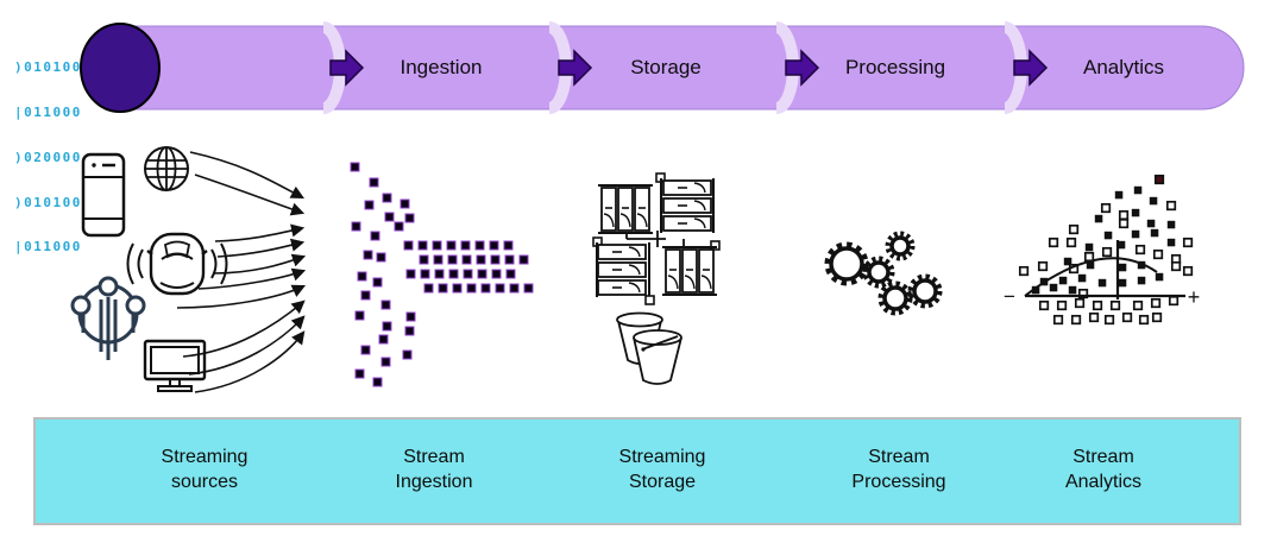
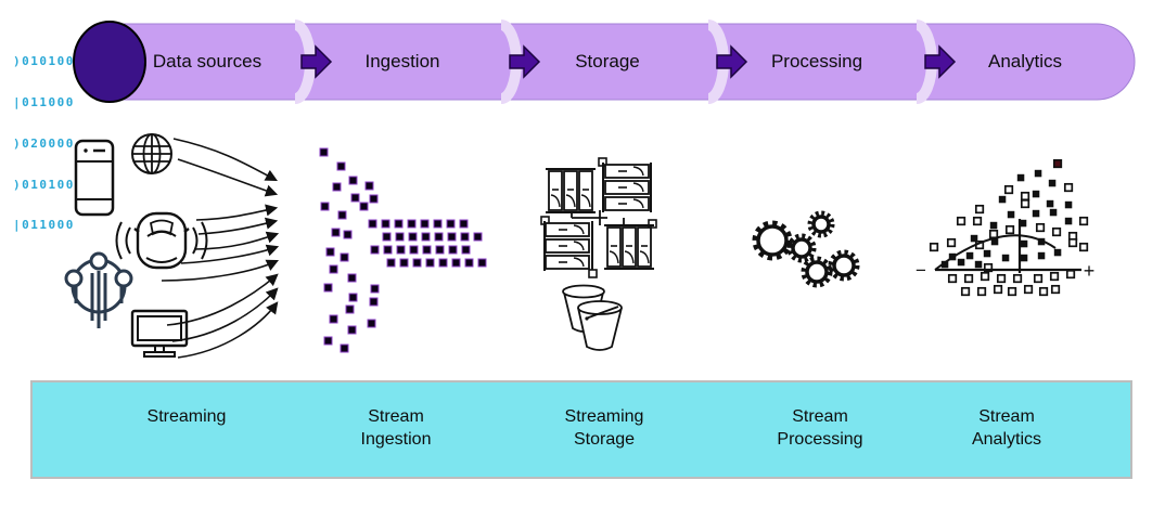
  )010100
  |011000
  )020000
  )010100
  |011000
+ Data sources
  Ingestion
  Storage
  Processing
  Analytics
  −
  +
  Streaming
- sources
  Stream
  Ingestion
  Streaming
  Storage
  Stream
  Processing
  Stream
  Analytics
